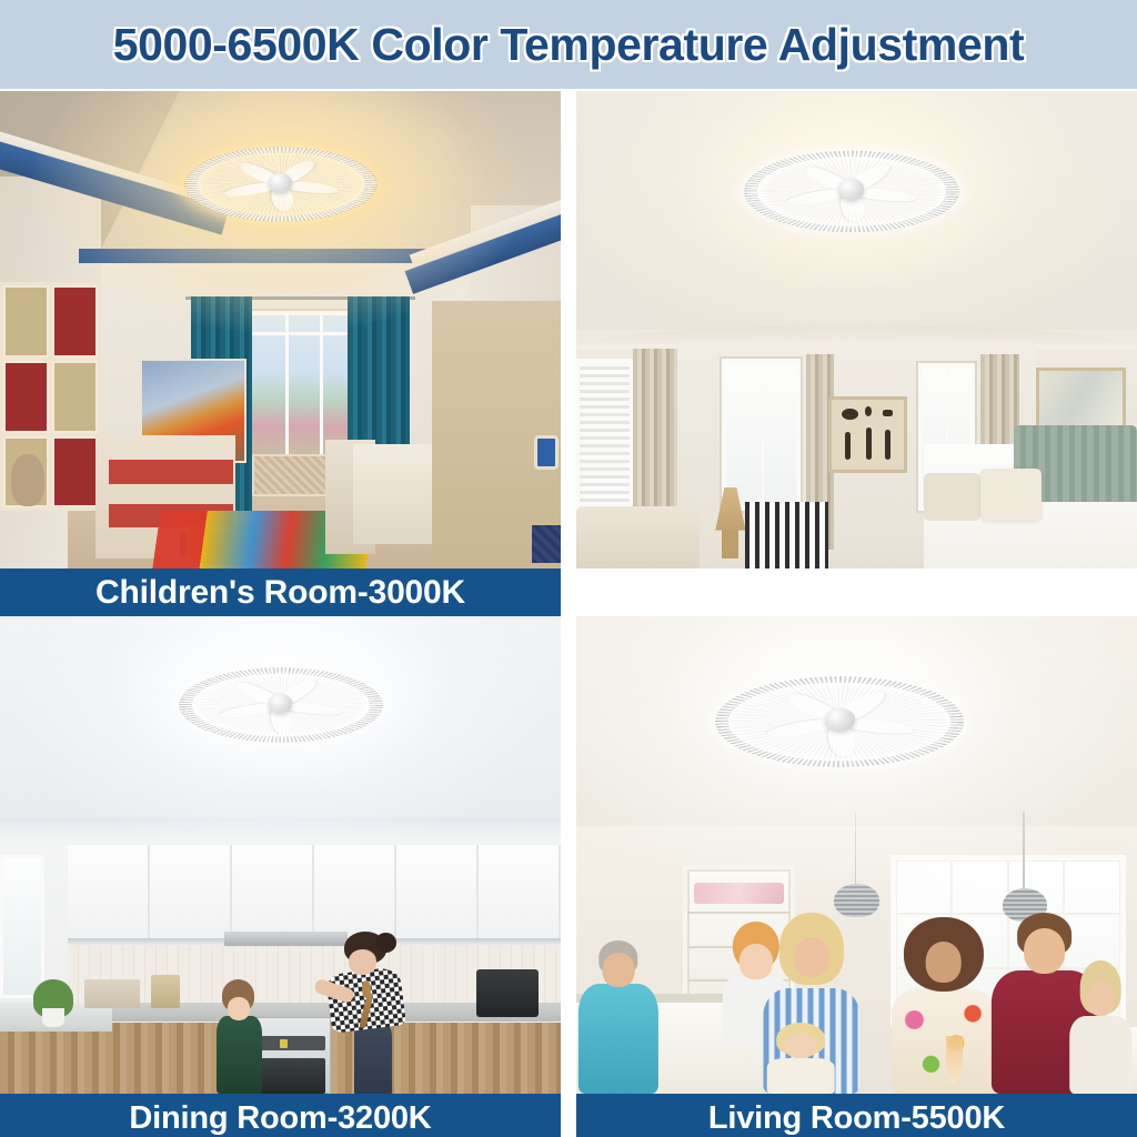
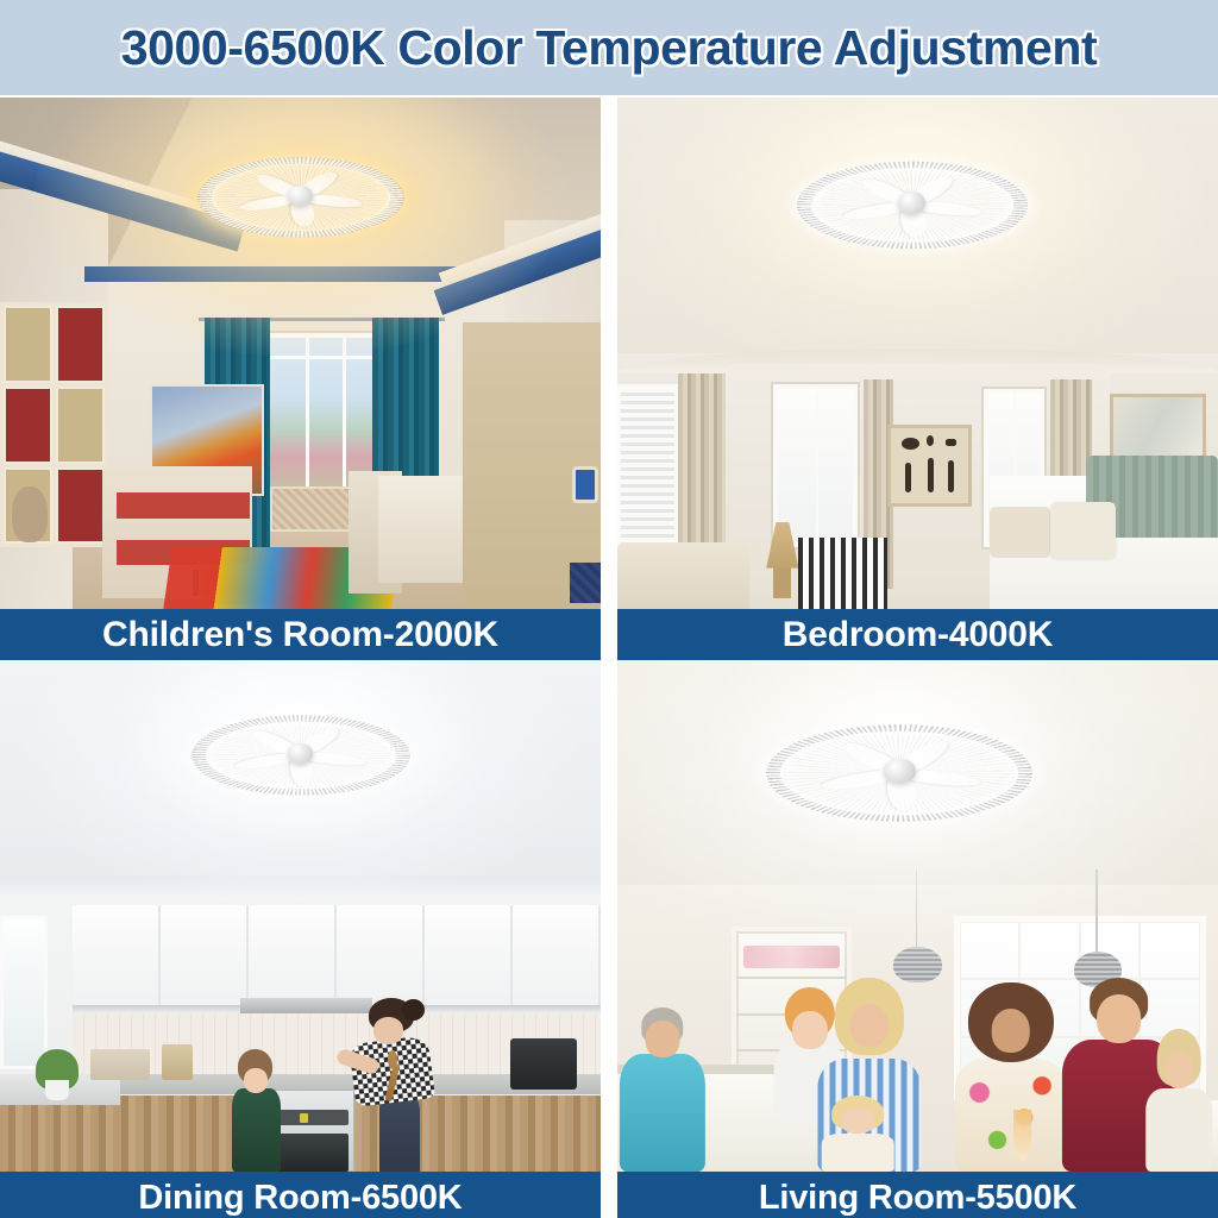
- 5000-6500K Color Temperature Adjustment
+ 3000-6500K Color Temperature Adjustment
- Children's Room-3000K
+ Children's Room-2000K
+ Bedroom-4000K
- Dining Room-3200K
+ Dining Room-6500K
  Living Room-5500K
